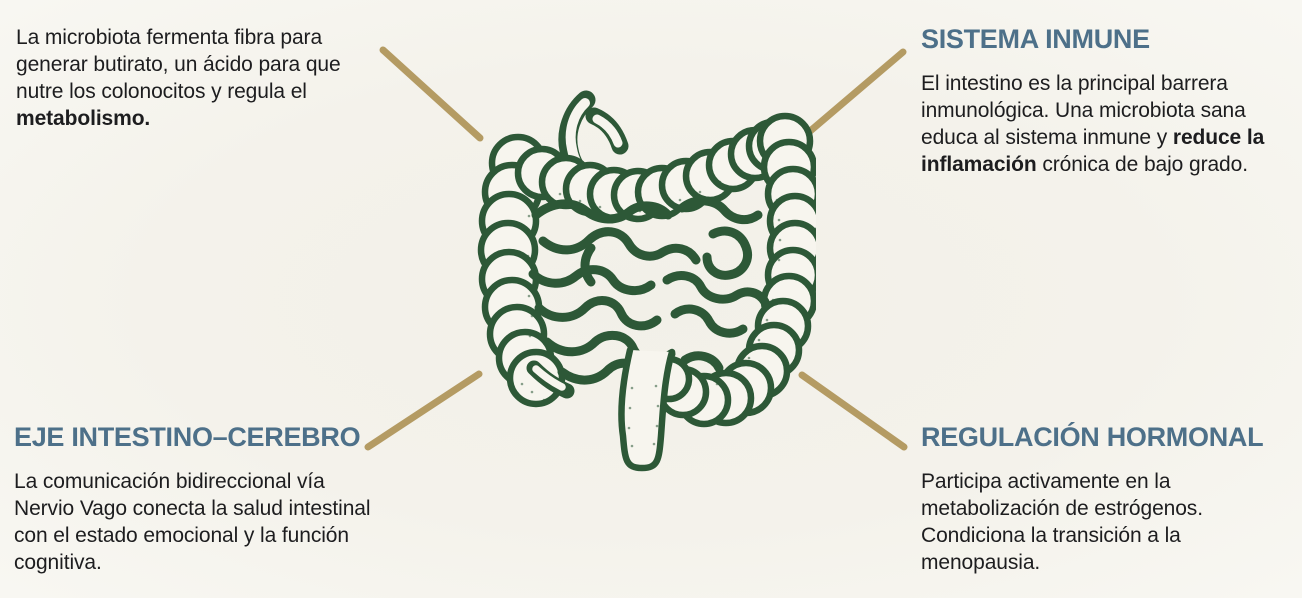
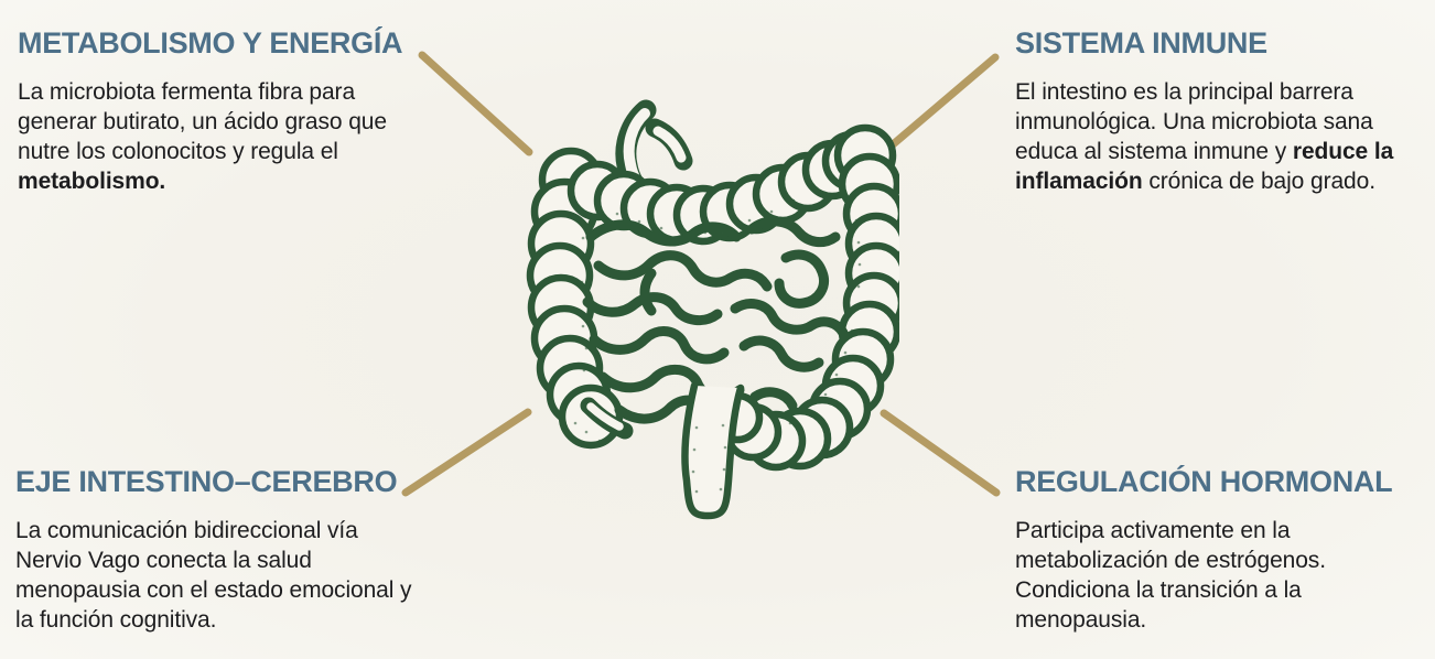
+ METABOLISMO Y ENERGÍA
- La microbiota fermenta fibra para generar butirato, un ácido para que nutre los colonocitos y regula el metabolismo.
+ La microbiota fermenta fibra para generar butirato, un ácido graso que nutre los colonocitos y regula el metabolismo.
  SISTEMA INMUNE
  El intestino es la principal barrera inmunológica. Una microbiota sana educa al sistema inmune y reduce la inflamación crónica de bajo grado.
  EJE INTESTINO–CEREBRO
- La comunicación bidireccional vía Nervio Vago conecta la salud intestinal con el estado emocional y la función cognitiva.
+ La comunicación bidireccional vía Nervio Vago conecta la salud menopausia con el estado emocional y la función cognitiva.
  REGULACIÓN HORMONAL
  Participa activamente en la metabolización de estrógenos. Condiciona la transición a la menopausia.
